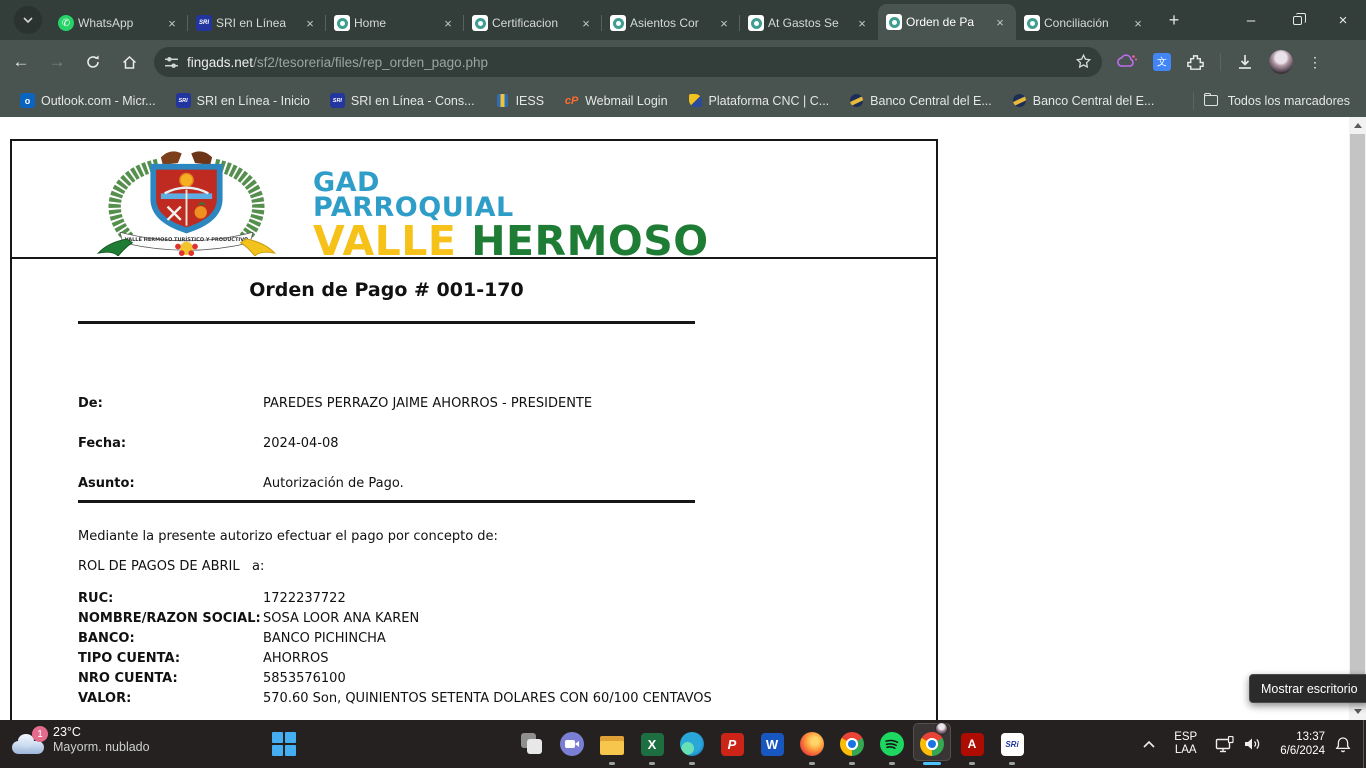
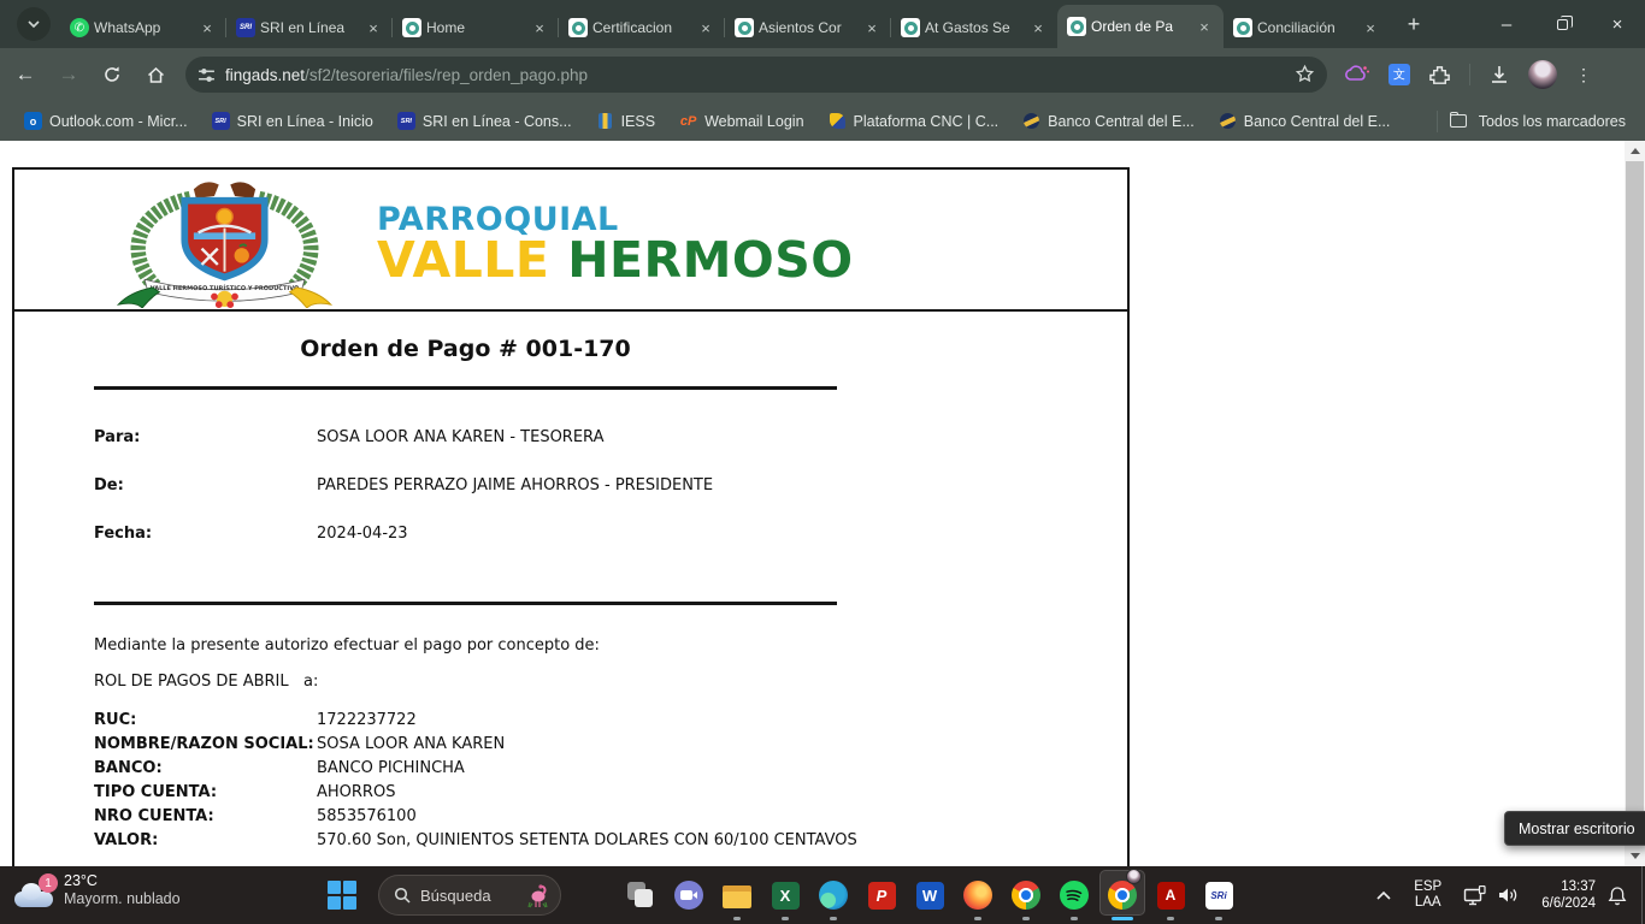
  ✆
  WhatsApp
  ×
  SRI en Línea
  ×
  Home
  ×
  Certificacion
  ×
  Asientos Cor
  ×
  At Gastos Se
  ×
  Orden de Pa
  ×
  Conciliación
  ×
  +
  –
  ×
  ←
  →
  fingads.net/sf2/tesoreria/files/rep_orden_pago.php
  文
  ⋮
  o
  Outlook.com - Micr...
  SRI en Línea - Inicio
  SRI en Línea - Cons...
  IESS
  cP
  Webmail Login
  Plataforma CNC | C...
  Banco Central del E...
  Banco Central del E...
  Todos los marcadores
- GAD
  PARROQUIAL
  VALLE HERMOSO
  Orden de Pago # 001-170
+ Para: SOSA LOOR ANA KAREN - TESORERA
  De: PAREDES PERRAZO JAIME AHORROS - PRESIDENTE
- Fecha: 2024-04-08
+ Fecha: 2024-04-23
- Asunto: Autorización de Pago.
  Mediante la presente autorizo efectuar el pago por concepto de:
  ROL DE PAGOS DE ABRIL a:
  RUC: 1722237722
  NOMBRE/RAZON SOCIAL: SOSA LOOR ANA KAREN
  BANCO: BANCO PICHINCHA
  TIPO CUENTA: AHORROS
  NRO CUENTA: 5853576100
  VALOR: 570.60 Son, QUINIENTOS SETENTA DOLARES CON 60/100 CENTAVOS
  Mostrar escritorio
  1
  23°C
  Mayorm. nublado
+ Búsqueda
  X
  P
  W
  A
  SRi
  ESP
  LAA
  13:37
  6/6/2024
